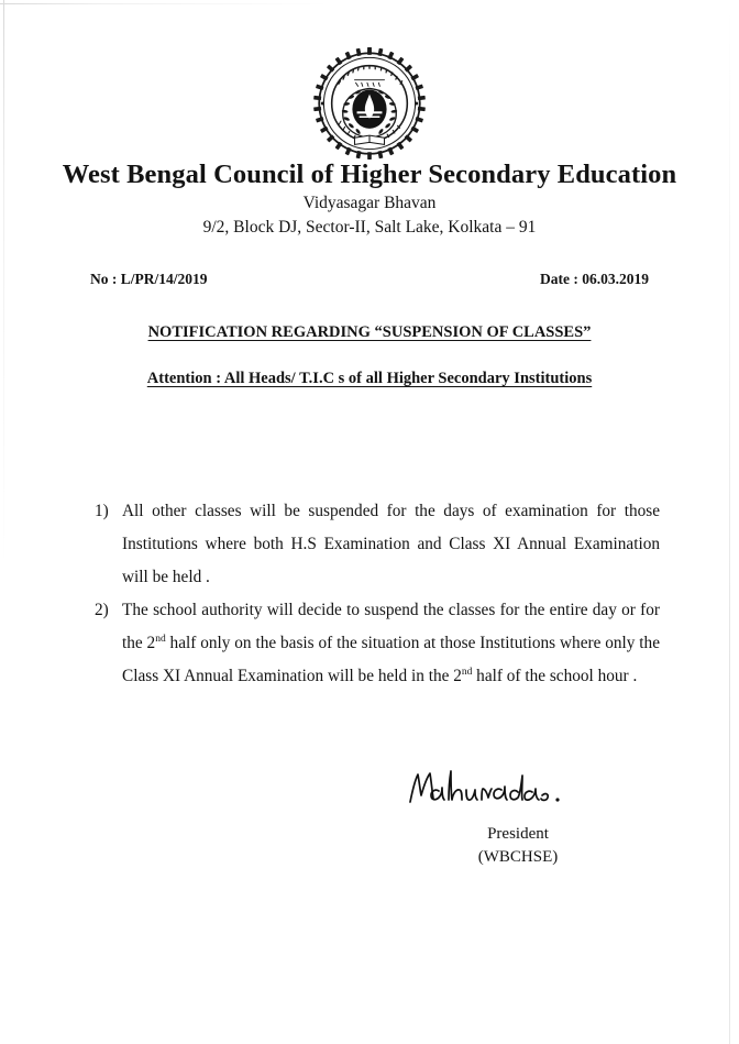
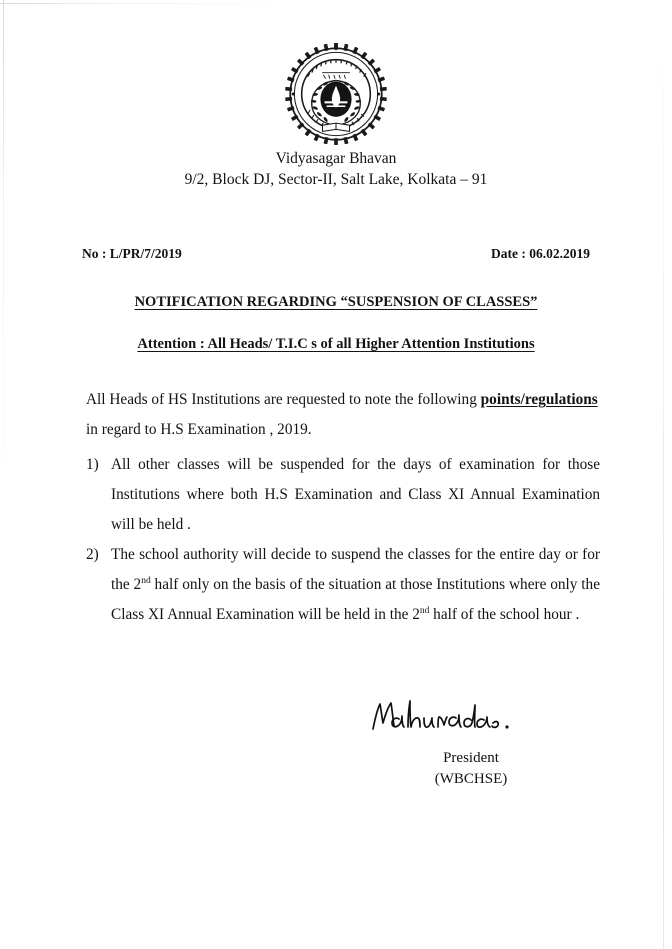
- West Bengal Council of Higher Secondary Education
  Vidyasagar Bhavan
  9/2, Block DJ, Sector-II, Salt Lake, Kolkata – 91
- No : L/PR/14/2019
+ No : L/PR/7/2019
- Date : 06.03.2019
+ Date : 06.02.2019
  NOTIFICATION REGARDING “SUSPENSION OF CLASSES”
- Attention : All Heads/ T.I.C s of all Higher Secondary Institutions
+ Attention : All Heads/ T.I.C s of all Higher Attention Institutions
+ All Heads of HS Institutions are requested to note the following points/regulations in regard to H.S Examination , 2019.
  1)
  All other classes will be suspended for the days of examination for those Institutions where both H.S Examination and Class XI Annual Examination will be held .
  2)
  The school authority will decide to suspend the classes for the entire day or for the 2nd half only on the basis of the situation at those Institutions where only the Class XI Annual Examination will be held in the 2nd half of the school hour .
  President
  (WBCHSE)
